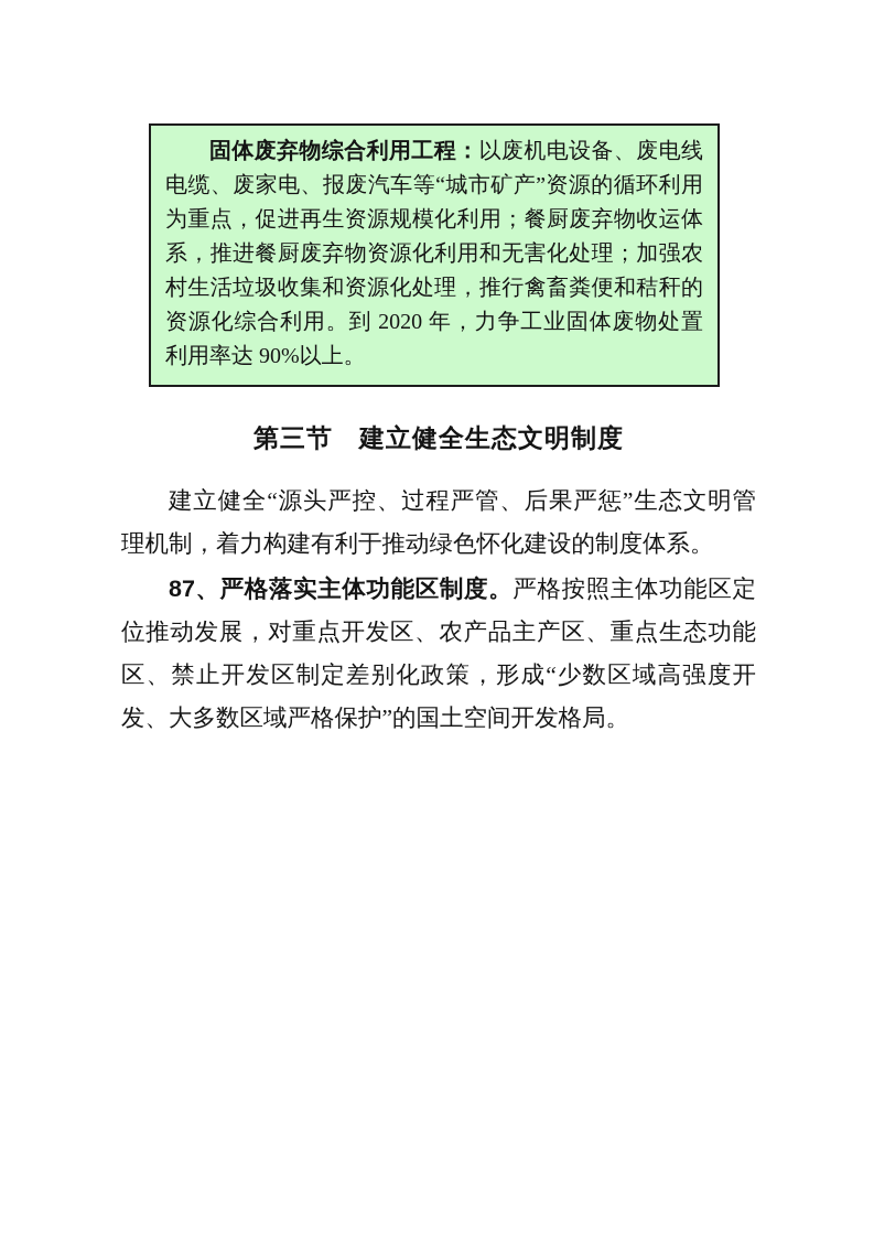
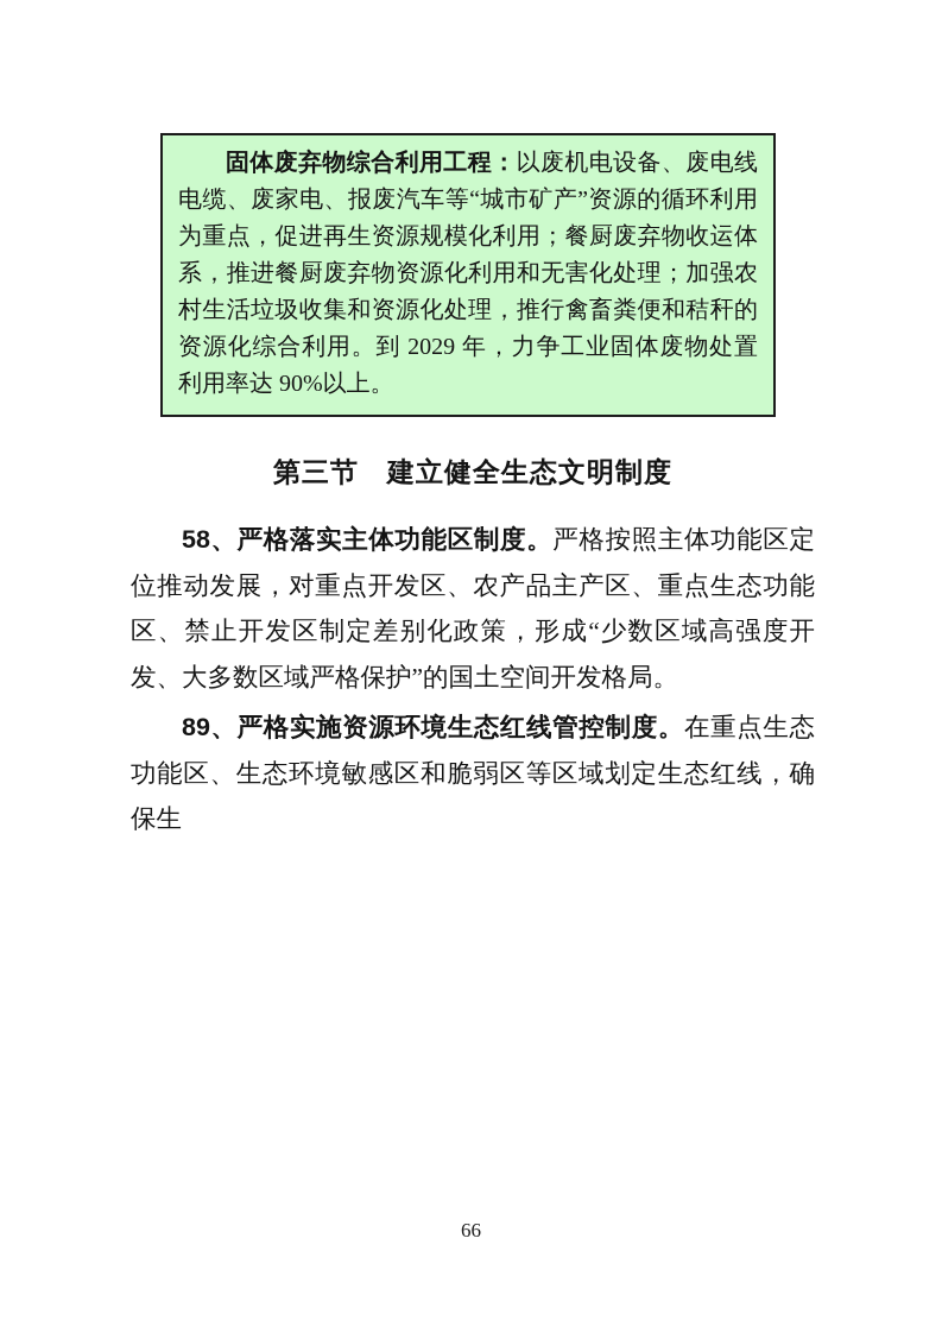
- 固体废弃物综合利用工程：以废机电设备、废电线电缆、废家电、报废汽车等“城市矿产”资源的循环利用为重点，促进再生资源规模化利用；餐厨废弃物收运体系，推进餐厨废弃物资源化利用和无害化处理；加强农村生活垃圾收集和资源化处理，推行禽畜粪便和秸秆的资源化综合利用。到 2020 年，力争工业固体废物处置利用率达 90%以上。
+ 固体废弃物综合利用工程：以废机电设备、废电线电缆、废家电、报废汽车等“城市矿产”资源的循环利用为重点，促进再生资源规模化利用；餐厨废弃物收运体系，推进餐厨废弃物资源化利用和无害化处理；加强农村生活垃圾收集和资源化处理，推行禽畜粪便和秸秆的资源化综合利用。到 2029 年，力争工业固体废物处置利用率达 90%以上。
  第三节 建立健全生态文明制度
- 建立健全“源头严控、过程严管、后果严惩”生态文明管理机制，着力构建有利于推动绿色怀化建设的制度体系。
- 87、严格落实主体功能区制度。严格按照主体功能区定位推动发展，对重点开发区、农产品主产区、重点生态功能区、禁止开发区制定差别化政策，形成“少数区域高强度开发、大多数区域严格保护”的国土空间开发格局。
+ 58、严格落实主体功能区制度。严格按照主体功能区定位推动发展，对重点开发区、农产品主产区、重点生态功能区、禁止开发区制定差别化政策，形成“少数区域高强度开发、大多数区域严格保护”的国土空间开发格局。
+ 89、严格实施资源环境生态红线管控制度。在重点生态功能区、生态环境敏感区和脆弱区等区域划定生态红线，确保生
+ 66
